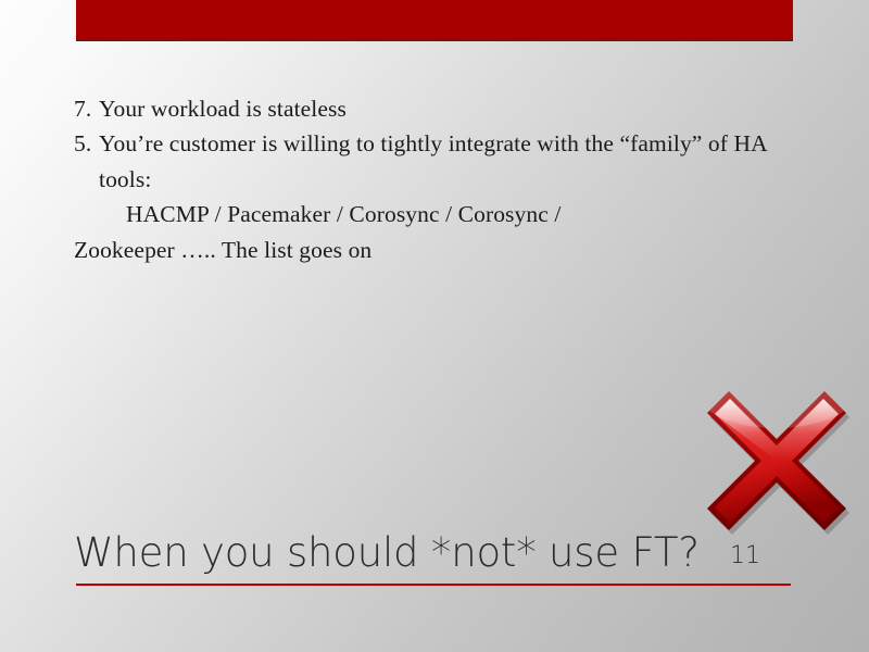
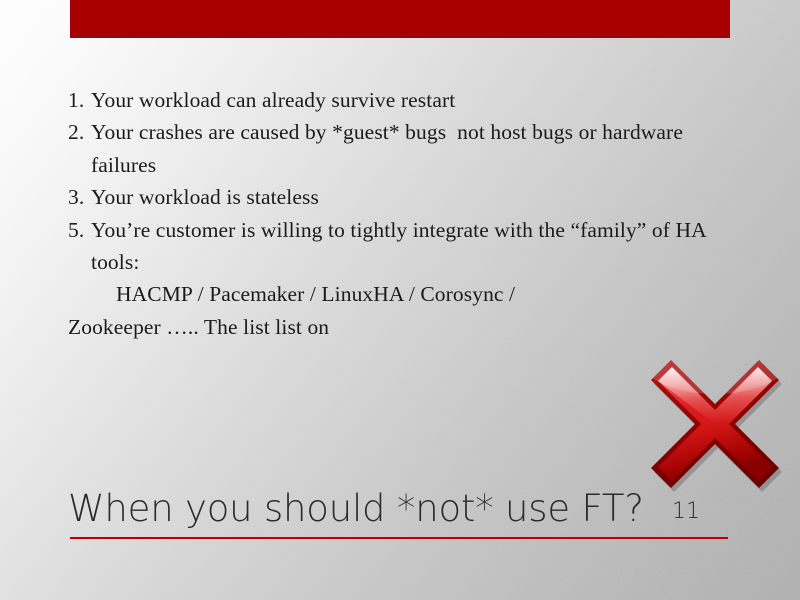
+ 1.
+ Your workload can already survive restart
+ 2.
+ Your crashes are caused by *guest* bugs not host bugs or hardware failures
- 7.
+ 3.
  Your workload is stateless
  5.
  You’re customer is willing to tightly integrate with the “family” of HA tools:
- HACMP / Pacemaker / Corosync / Corosync /
+ HACMP / Pacemaker / LinuxHA / Corosync /
- Zookeeper ….. The list goes on
+ Zookeeper ….. The list list on
  When you should *not* use FT?
  11
